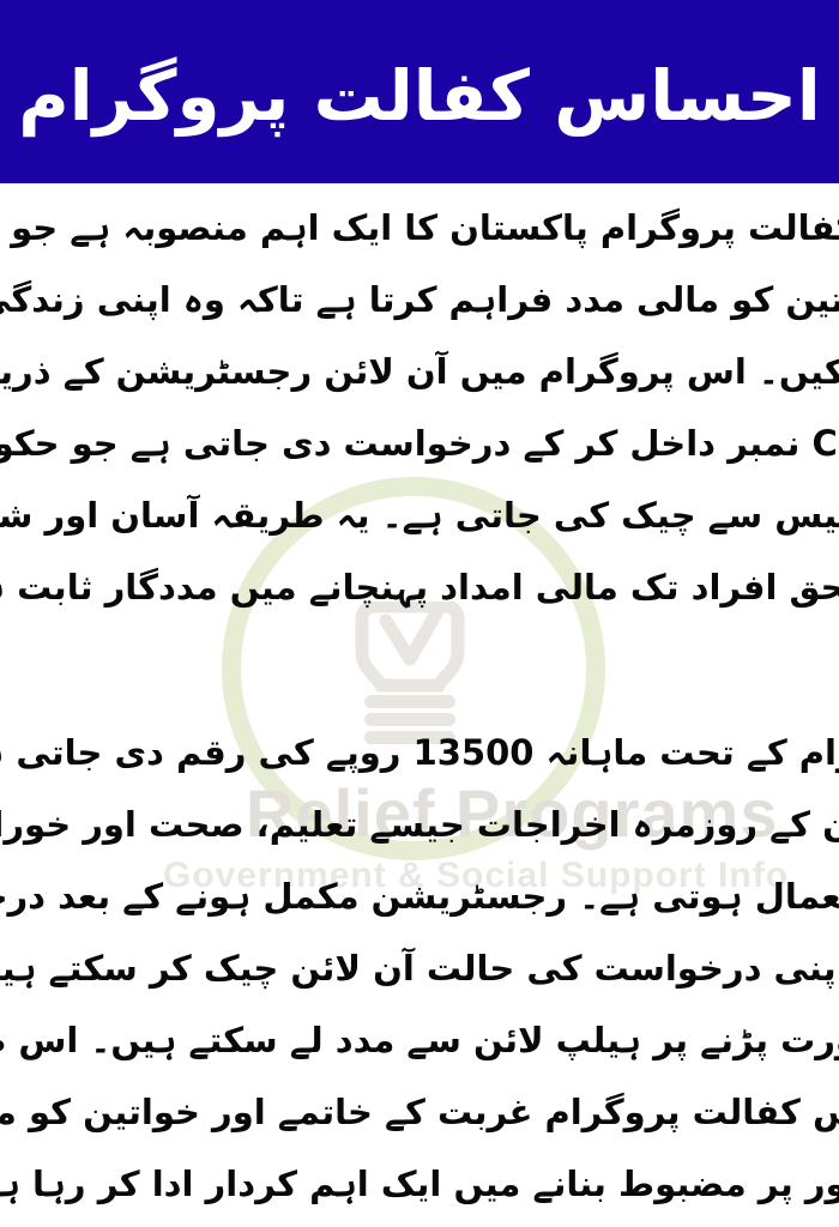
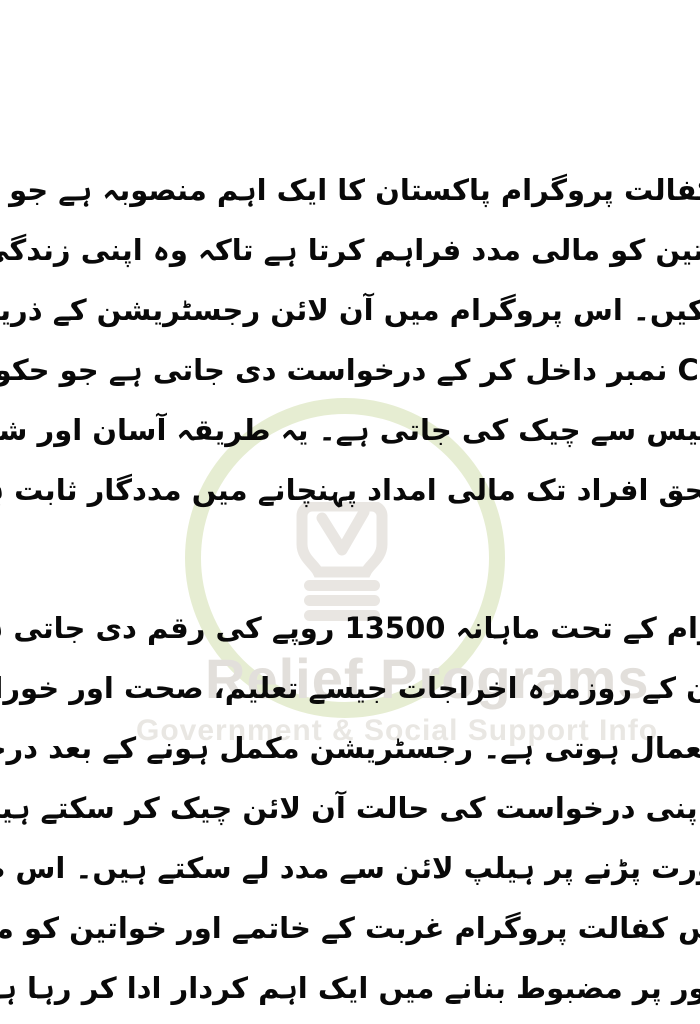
  Relief Programs
  Government & Social Suppor
- احساس کفالت پروگرام
  فالت پروگرام پاکستان کا ایک اہم منصوبہ ہے جو
  تین کو مالی مدد فراہم کرتا ہے تاکہ وہ اپنی زندگ
  کیں۔ اس پروگرام میں آن لائن رجسٹریشن کے ذری
  C نمبر داخل کر کے درخواست دی جاتی ہے جو حکو
  یس سے چیک کی جاتی ہے۔ یہ طریقہ آسان اور ش
  حق افراد تک مالی امداد پہنچانے میں مددگار ثابت
  ام کے تحت ماہانہ 13500 روپے کی رقم دی جاتی
  ن کے روزمرہ اخراجات جیسے تعلیم، صحت اور خور
  عمال ہوتی ہے۔ رجسٹریشن مکمل ہونے کے بعد در
  پنی درخواست کی حالت آن لائن چیک کر سکتے ہی
  رت پڑنے پر ہیلپ لائن سے مدد لے سکتے ہیں۔ اس
  س کفالت پروگرام غربت کے خاتمے اور خواتین کو م
  ور پر مضبوط بنانے میں ایک اہم کردار ادا کر رہا ہ
